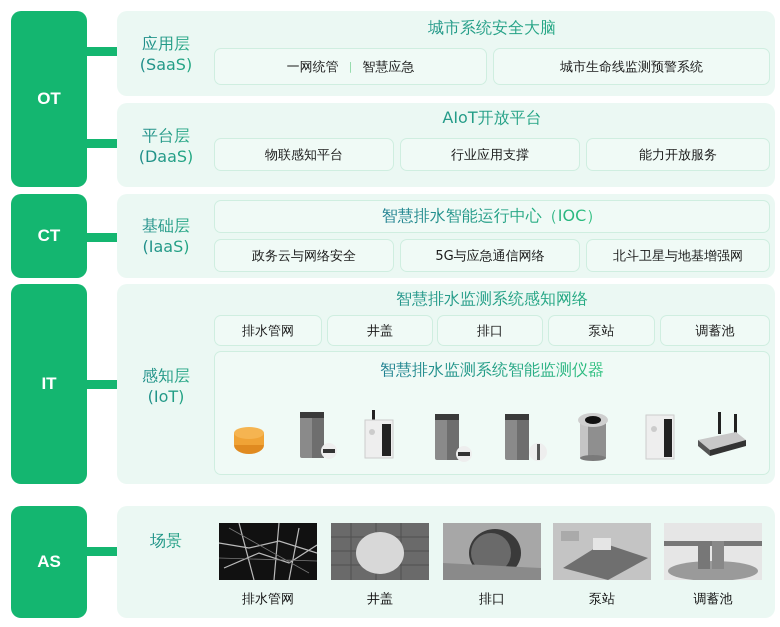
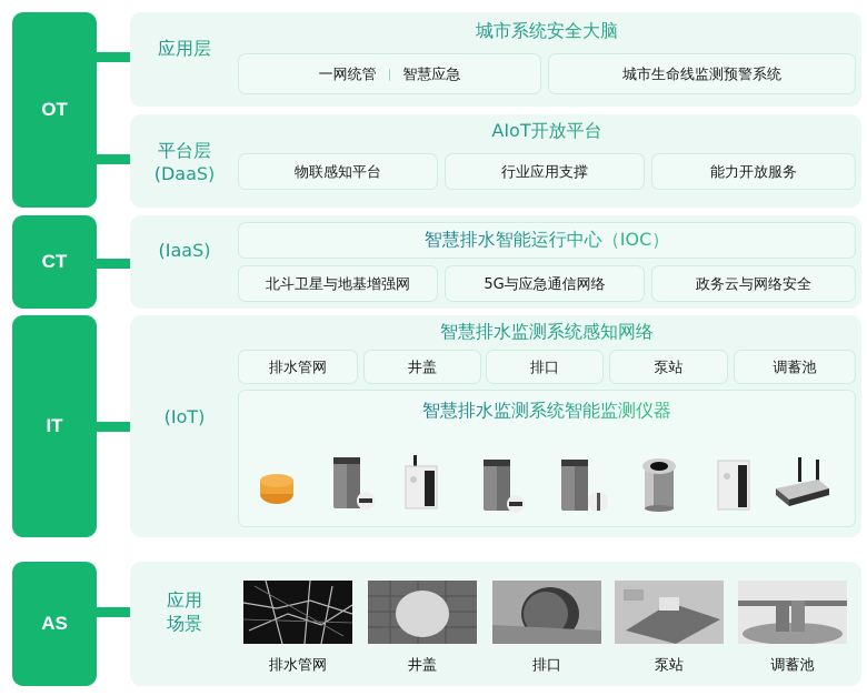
  OT
  CT
  IT
  AS
  应用层
- (SaaS)
  城市系统安全大脑
  一网统管
  |
  智慧应急
  城市生命线监测预警系统
  平台层
  (DaaS)
  AIoT开放平台
  物联感知平台
  行业应用支撑
  能力开放服务
- 基础层
  (IaaS)
  智慧排水智能运行中心（IOC）
- 政务云与网络安全
+ 北斗卫星与地基增强网
  5G与应急通信网络
- 北斗卫星与地基增强网
+ 政务云与网络安全
- 感知层
  (IoT)
  智慧排水监测系统感知网络
  排水管网
  井盖
  排口
  泵站
  调蓄池
  智慧排水监测系统智能监测仪器
+ 应用
  场景
  排水管网
  井盖
  排口
  泵站
  调蓄池
